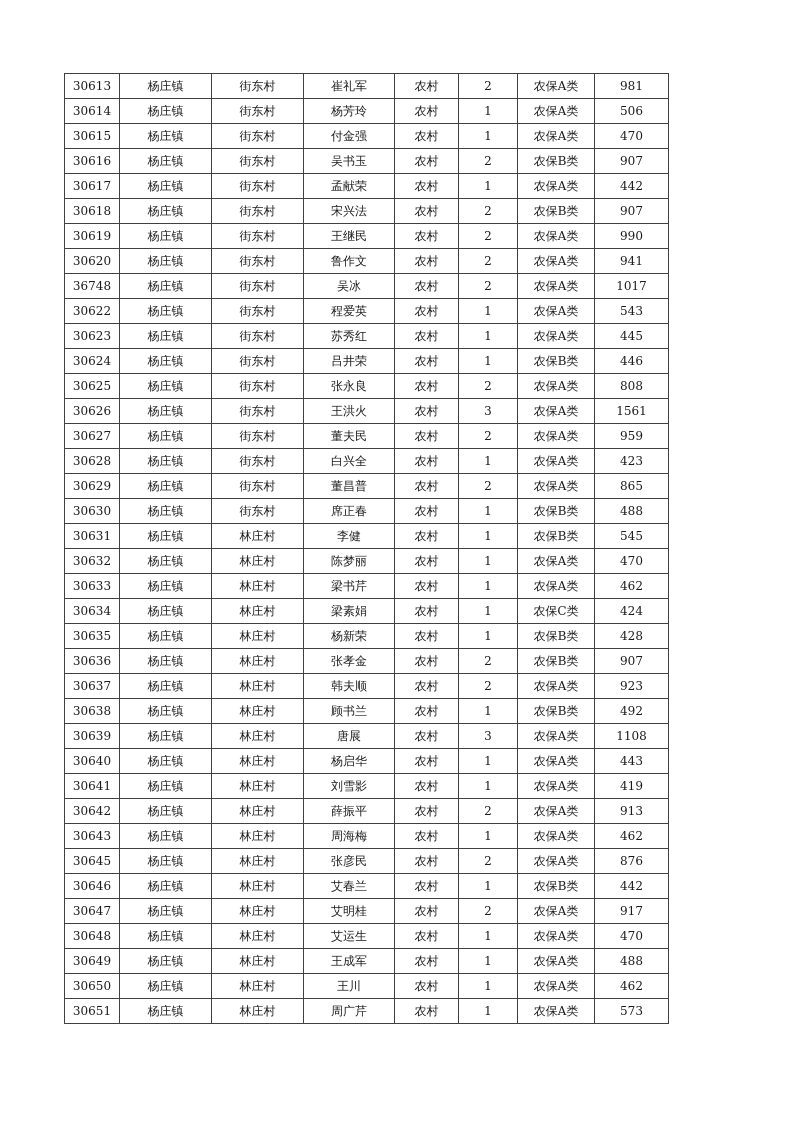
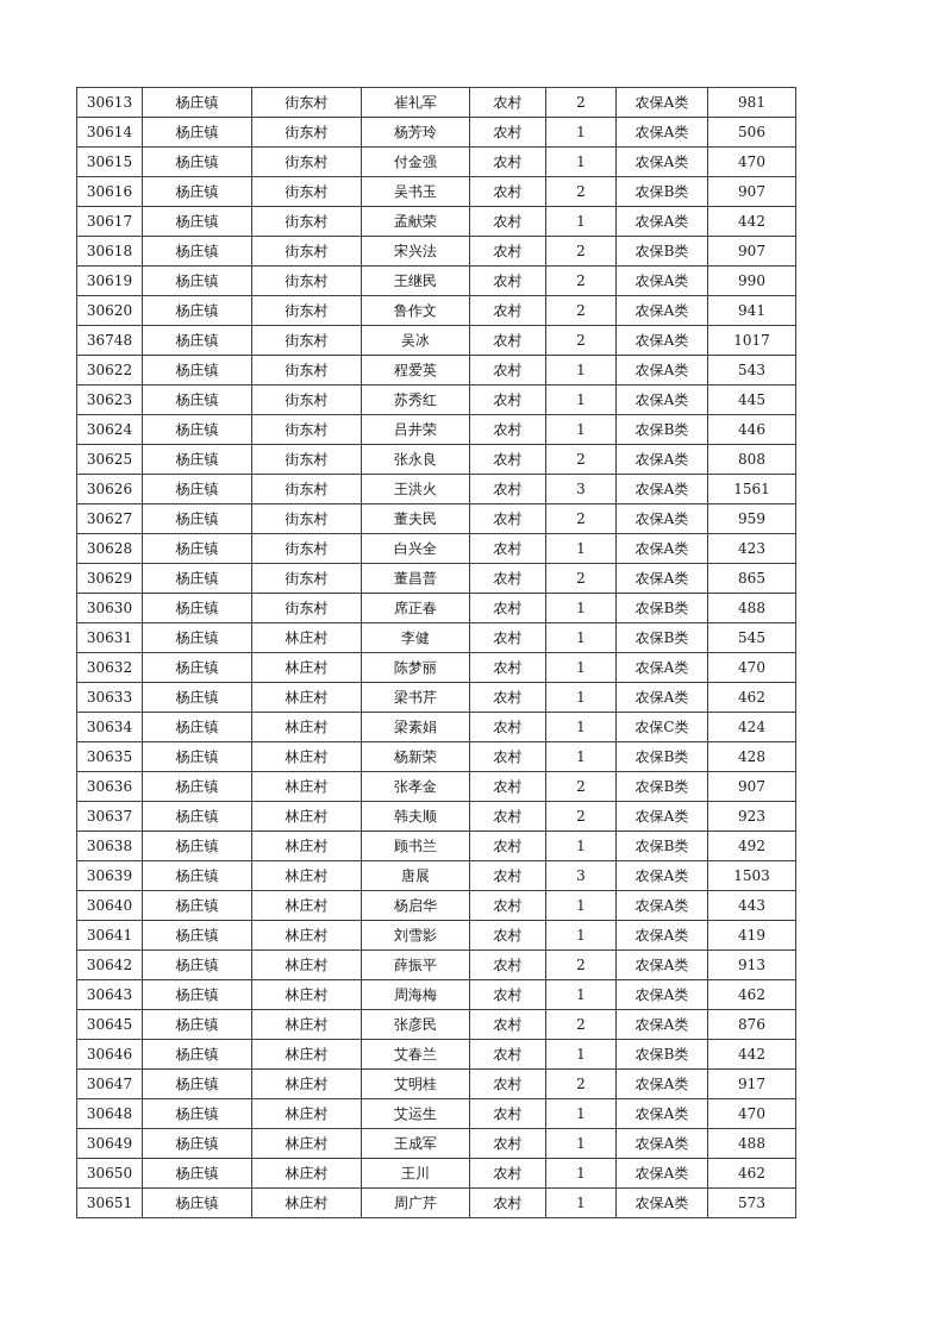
  30613	杨庄镇	街东村	崔礼军	农村	2	农保A类	981
  30614	杨庄镇	街东村	杨芳玲	农村	1	农保A类	506
  30615	杨庄镇	街东村	付金强	农村	1	农保A类	470
  30616	杨庄镇	街东村	吴书玉	农村	2	农保B类	907
  30617	杨庄镇	街东村	孟献荣	农村	1	农保A类	442
  30618	杨庄镇	街东村	宋兴法	农村	2	农保B类	907
  30619	杨庄镇	街东村	王继民	农村	2	农保A类	990
  30620	杨庄镇	街东村	鲁作文	农村	2	农保A类	941
  36748	杨庄镇	街东村	吴冰	农村	2	农保A类	1017
  30622	杨庄镇	街东村	程爱英	农村	1	农保A类	543
  30623	杨庄镇	街东村	苏秀红	农村	1	农保A类	445
  30624	杨庄镇	街东村	吕井荣	农村	1	农保B类	446
  30625	杨庄镇	街东村	张永良	农村	2	农保A类	808
  30626	杨庄镇	街东村	王洪火	农村	3	农保A类	1561
  30627	杨庄镇	街东村	董夫民	农村	2	农保A类	959
  30628	杨庄镇	街东村	白兴全	农村	1	农保A类	423
  30629	杨庄镇	街东村	董昌普	农村	2	农保A类	865
  30630	杨庄镇	街东村	席正春	农村	1	农保B类	488
  30631	杨庄镇	林庄村	李健	农村	1	农保B类	545
  30632	杨庄镇	林庄村	陈梦丽	农村	1	农保A类	470
  30633	杨庄镇	林庄村	梁书芹	农村	1	农保A类	462
  30634	杨庄镇	林庄村	梁素娟	农村	1	农保C类	424
  30635	杨庄镇	林庄村	杨新荣	农村	1	农保B类	428
  30636	杨庄镇	林庄村	张孝金	农村	2	农保B类	907
  30637	杨庄镇	林庄村	韩夫顺	农村	2	农保A类	923
  30638	杨庄镇	林庄村	顾书兰	农村	1	农保B类	492
- 30639	杨庄镇	林庄村	唐展	农村	3	农保A类	1108
+ 30639	杨庄镇	林庄村	唐展	农村	3	农保A类	1503
  30640	杨庄镇	林庄村	杨启华	农村	1	农保A类	443
  30641	杨庄镇	林庄村	刘雪影	农村	1	农保A类	419
  30642	杨庄镇	林庄村	薛振平	农村	2	农保A类	913
  30643	杨庄镇	林庄村	周海梅	农村	1	农保A类	462
  30645	杨庄镇	林庄村	张彦民	农村	2	农保A类	876
  30646	杨庄镇	林庄村	艾春兰	农村	1	农保B类	442
  30647	杨庄镇	林庄村	艾明桂	农村	2	农保A类	917
  30648	杨庄镇	林庄村	艾运生	农村	1	农保A类	470
  30649	杨庄镇	林庄村	王成军	农村	1	农保A类	488
  30650	杨庄镇	林庄村	王川	农村	1	农保A类	462
  30651	杨庄镇	林庄村	周广芹	农村	1	农保A类	573
